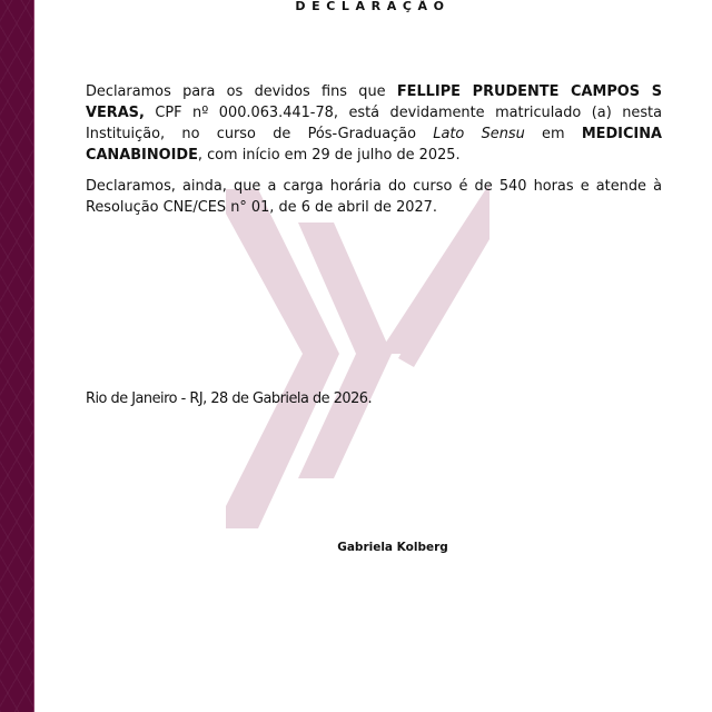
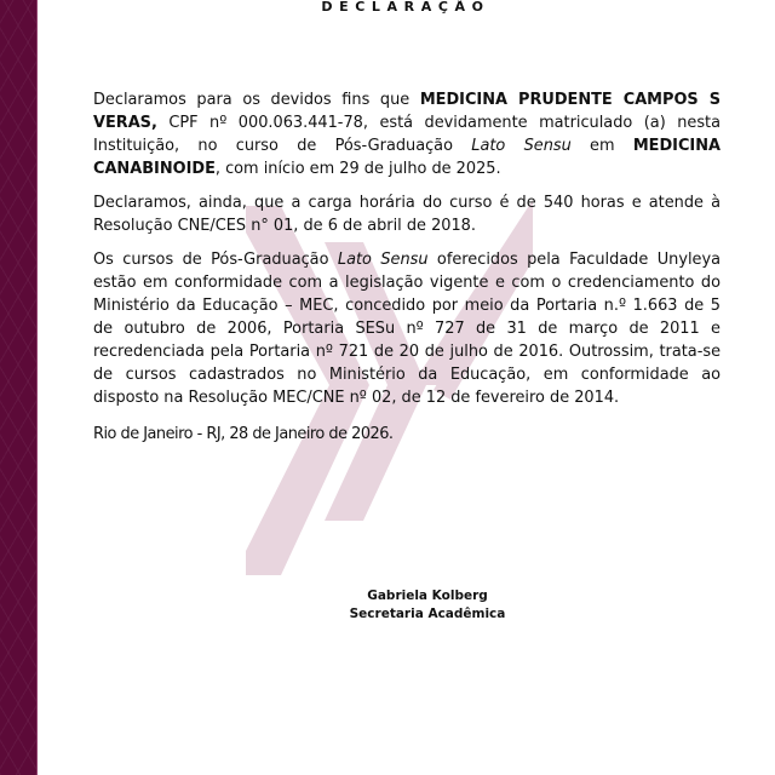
  DECLARAÇÃO
- Declaramos para os devidos fins que FELLIPE PRUDENTE CAMPOS S VERAS, CPF nº 000.063.441-78, está devidamente matriculado (a) nesta Instituição, no curso de Pós-Graduação Lato Sensu em MEDICINA CANABINOIDE, com início em 29 de julho de 2025.
+ Declaramos para os devidos fins que MEDICINA PRUDENTE CAMPOS S VERAS, CPF nº 000.063.441-78, está devidamente matriculado (a) nesta Instituição, no curso de Pós-Graduação Lato Sensu em MEDICINA CANABINOIDE, com início em 29 de julho de 2025.
- Declaramos, ainda, que a carga horária do curso é de 540 horas e atende à Resolução CNE/CES n° 01, de 6 de abril de 2027.
+ Declaramos, ainda, que a carga horária do curso é de 540 horas e atende à Resolução CNE/CES n° 01, de 6 de abril de 2018.
+ Os cursos de Pós-Graduação Lato Sensu oferecidos pela Faculdade Unyleya estão em conformidade com a legislação vigente e com o credenciamento do Ministério da Educação – MEC, concedido por meio da Portaria n.º 1.663 de 5 de outubro de 2006, Portaria SESu nº 727 de 31 de março de 2011 e recredenciada pela Portaria nº 721 de 20 de julho de 2016. Outrossim, trata-se de cursos cadastrados no Ministério da Educação, em conformidade ao disposto na Resolução MEC/CNE nº 02, de 12 de fevereiro de 2014.
- Rio de Janeiro - RJ, 28 de Gabriela de 2026.
+ Rio de Janeiro - RJ, 28 de Janeiro de 2026.
  Gabriela Kolberg
+ Secretaria Acadêmica
